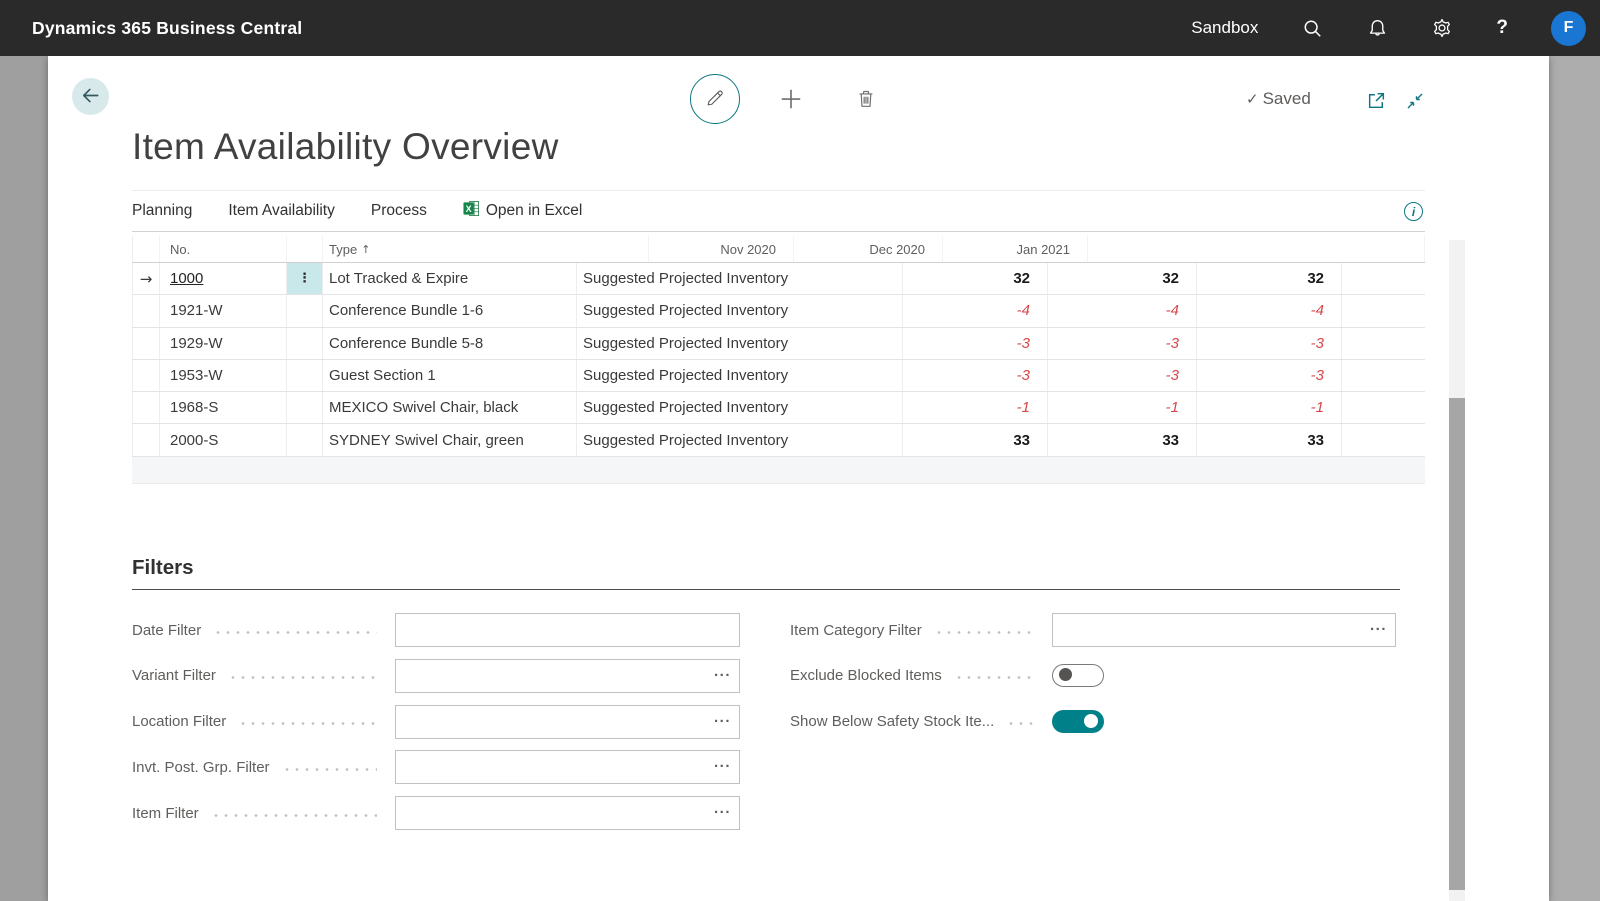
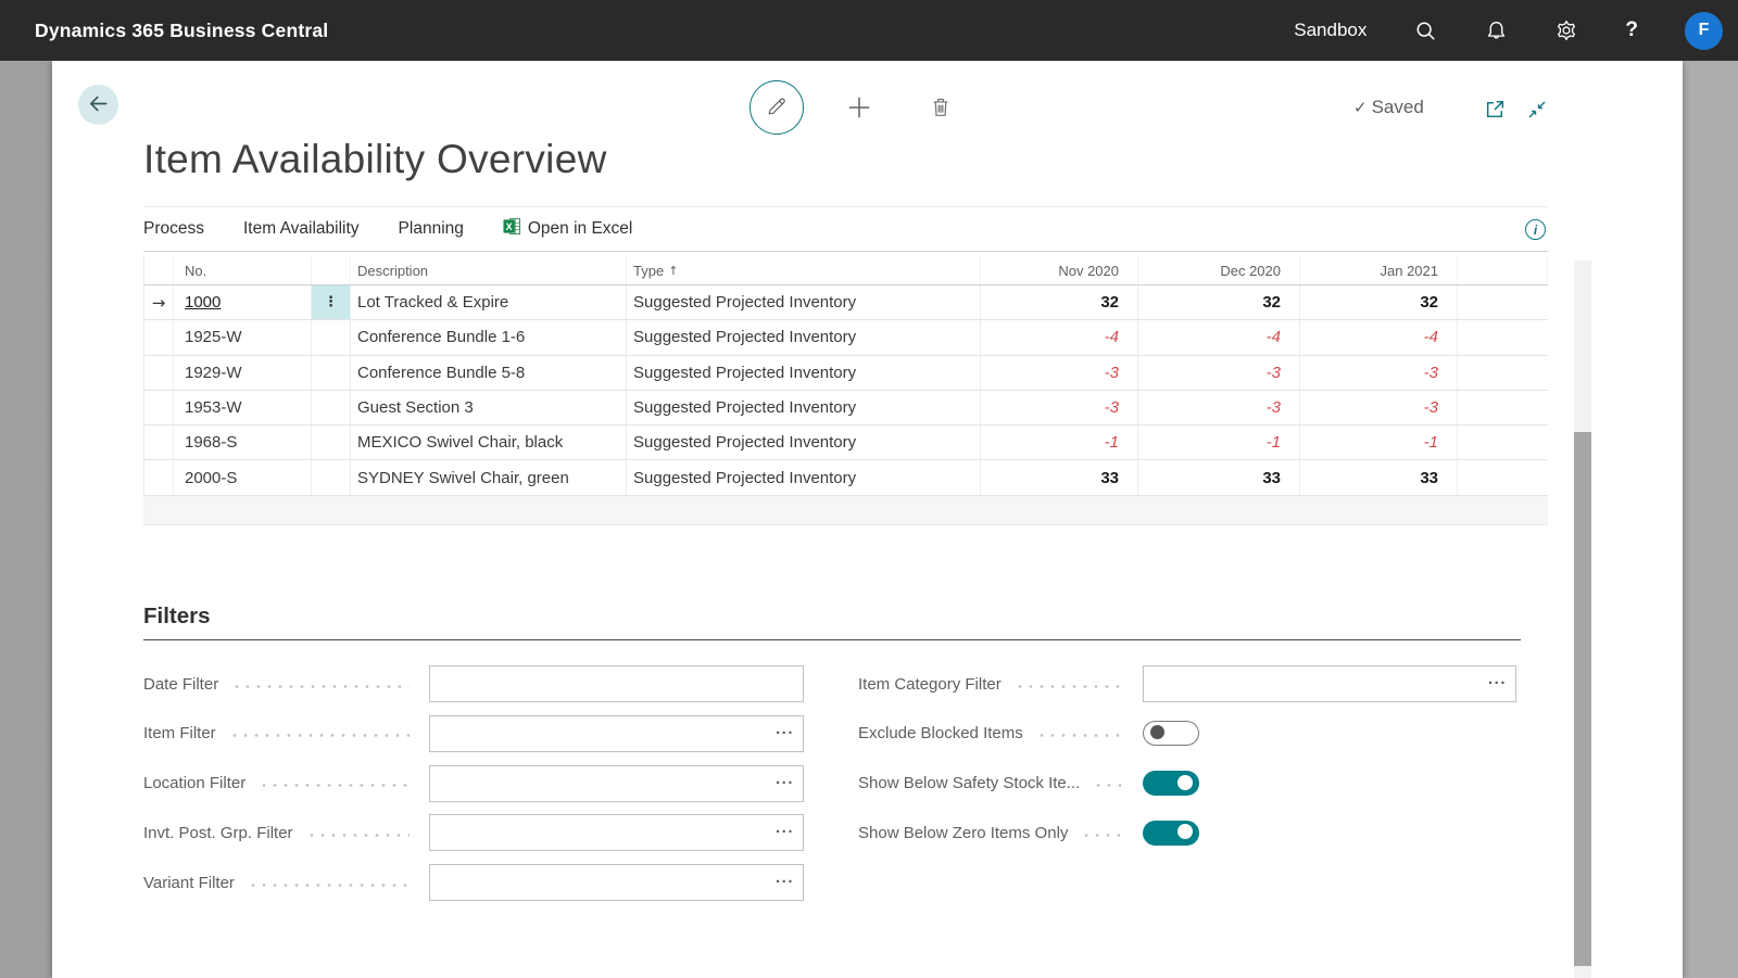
  Dynamics 365 Business Central
  Sandbox
  ?
  F
  ✓
  Saved
  Item Availability Overview
- Planning
+ Process
  Item Availability
- Process
+ Planning
  X
  Open in Excel
  i
  No.
+ Description
  Type
  ↑
  Nov 2020
  Dec 2020
  Jan 2021
  →
  1000
  ⋮
  Lot Tracked & Expire
  Suggested Projected Inventory
  32
  32
  32
- 1921-W
+ 1925-W
  Conference Bundle 1-6
  Suggested Projected Inventory
  -4
  -4
  -4
  1929-W
  Conference Bundle 5-8
  Suggested Projected Inventory
  -3
  -3
  -3
  1953-W
- Guest Section 1
+ Guest Section 3
  Suggested Projected Inventory
  -3
  -3
  -3
  1968-S
  MEXICO Swivel Chair, black
  Suggested Projected Inventory
  -1
  -1
  -1
  2000-S
  SYDNEY Swivel Chair, green
  Suggested Projected Inventory
  33
  33
  33
  Filters
  Date Filter
- Variant Filter
+ Item Filter
  ...
  Location Filter
  ...
  Invt. Post. Grp. Filter
  ...
- Item Filter
+ Variant Filter
  ...
  Item Category Filter
  ...
  Exclude Blocked Items
  Show Below Safety Stock Ite...
+ Show Below Zero Items Only
